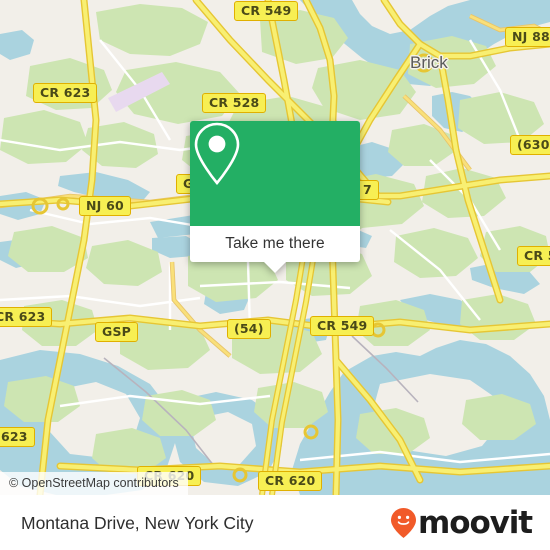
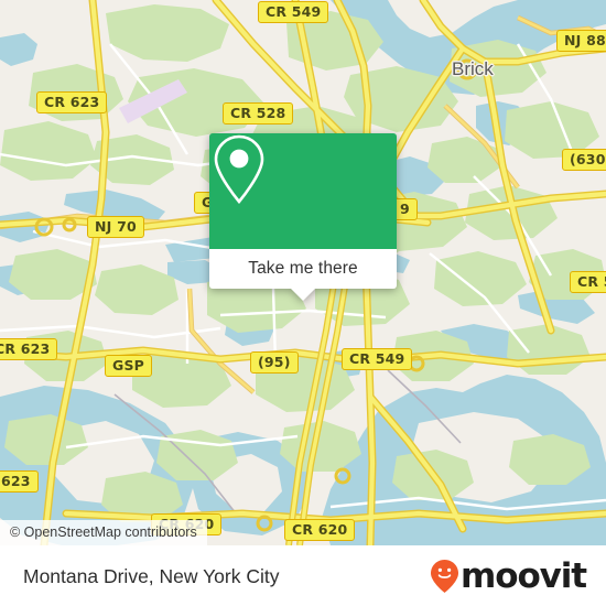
  CR 549
  NJ 88
  CR 623
  CR 528
  (630
- NJ 60
+ NJ 70
- 7
+ 9
  R 623
  GSP
- (54)
+ (95)
  CR 549
  623
  CR 620
  CR 620
  Brick
  Take me there
  © OpenStreetMap contributors
  Montana Drive, New York City
  moovit
